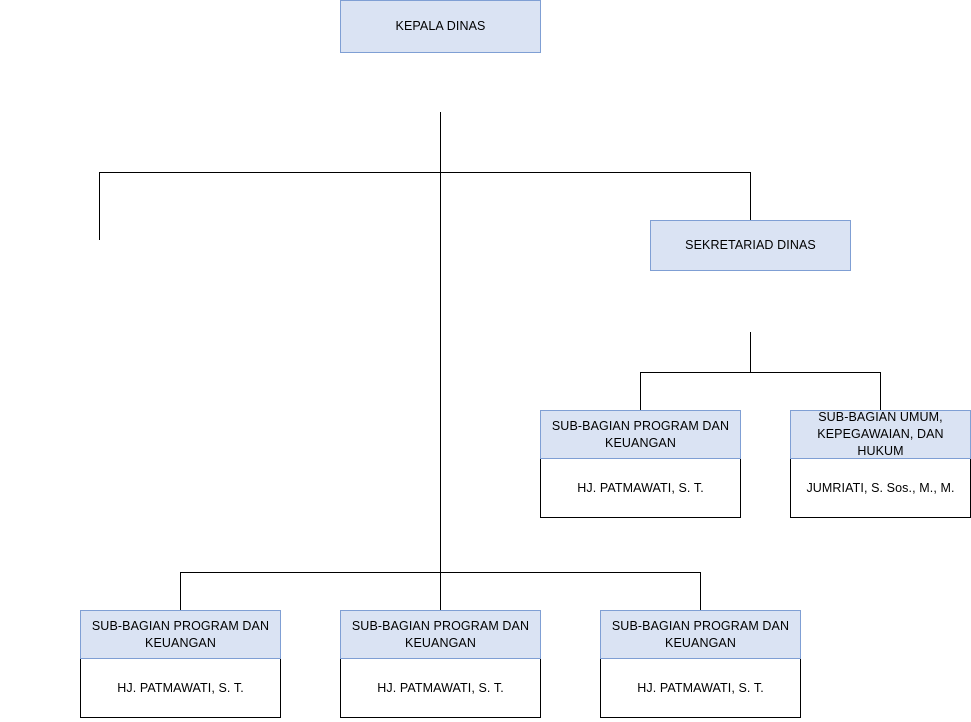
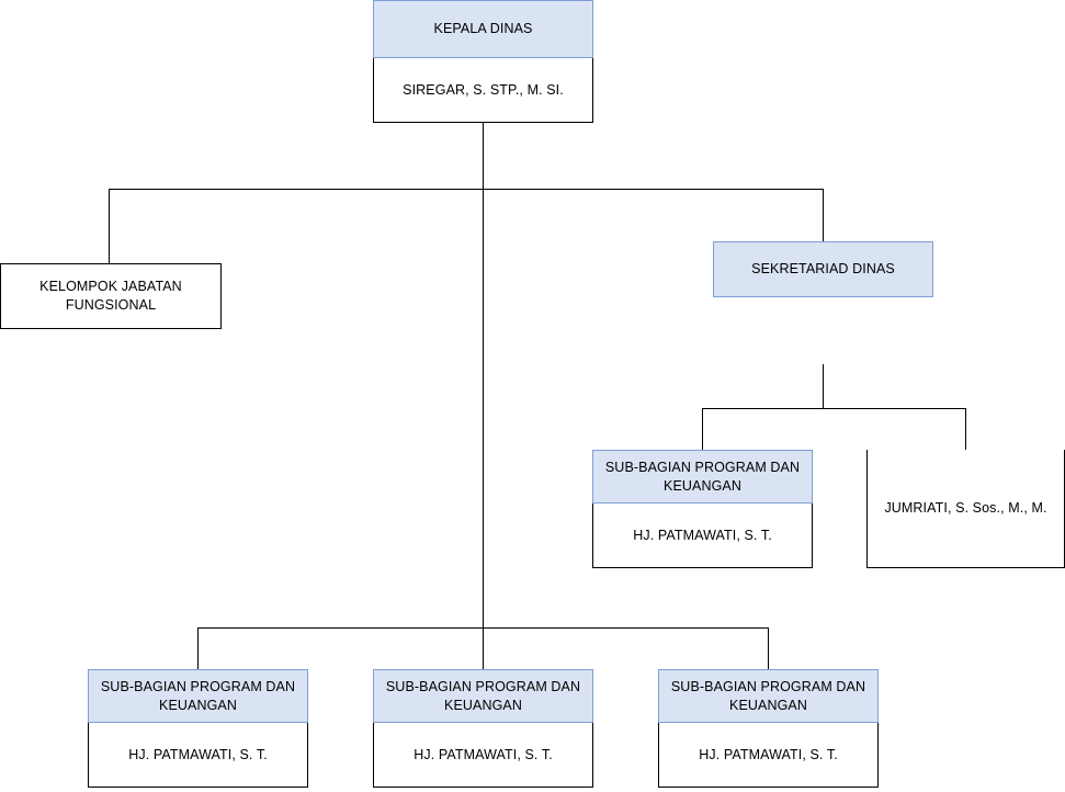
  KEPALA DINAS
+ SIREGAR, S. STP., M. SI.
+ KELOMPOK JABATAN FUNGSIONAL
  SEKRETARIAD DINAS
  SUB-BAGIAN PROGRAM DAN KEUANGAN
  HJ. PATMAWATI, S. T.
- SUB-BAGIAN UMUM, KEPEGAWAIAN, DAN HUKUM
  JUMRIATI, S. Sos., M., M.
  SUB-BAGIAN PROGRAM DAN KEUANGAN
  HJ. PATMAWATI, S. T.
  SUB-BAGIAN PROGRAM DAN KEUANGAN
  HJ. PATMAWATI, S. T.
  SUB-BAGIAN PROGRAM DAN KEUANGAN
  HJ. PATMAWATI, S. T.
